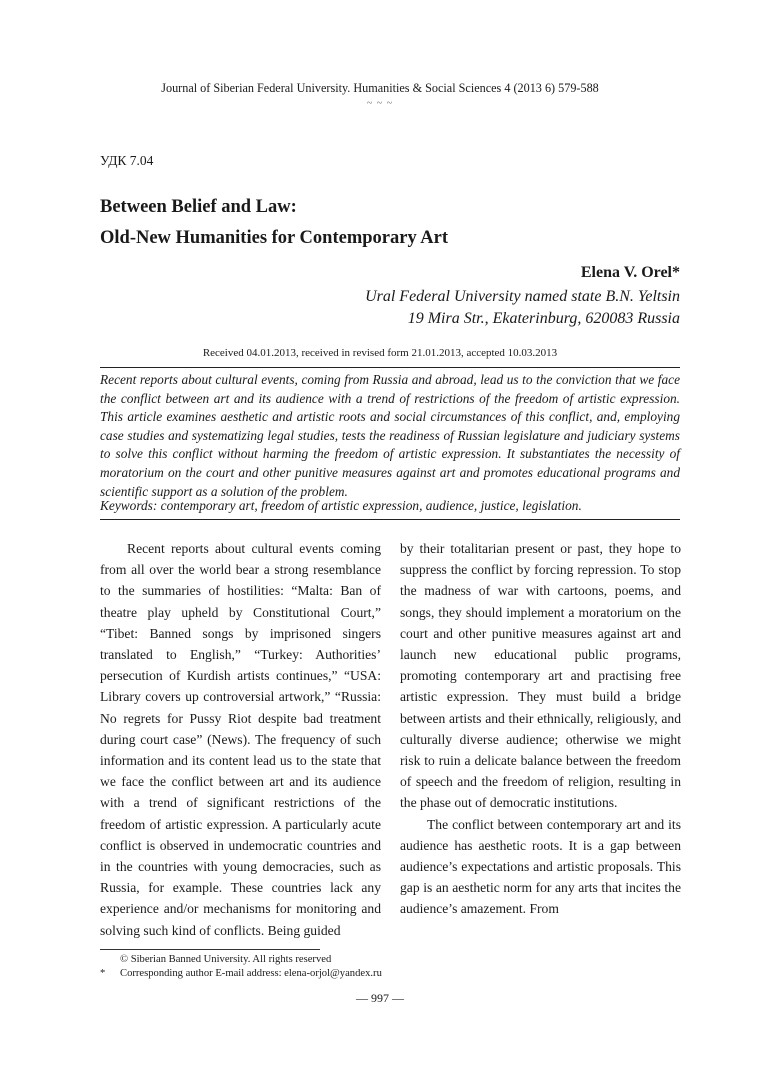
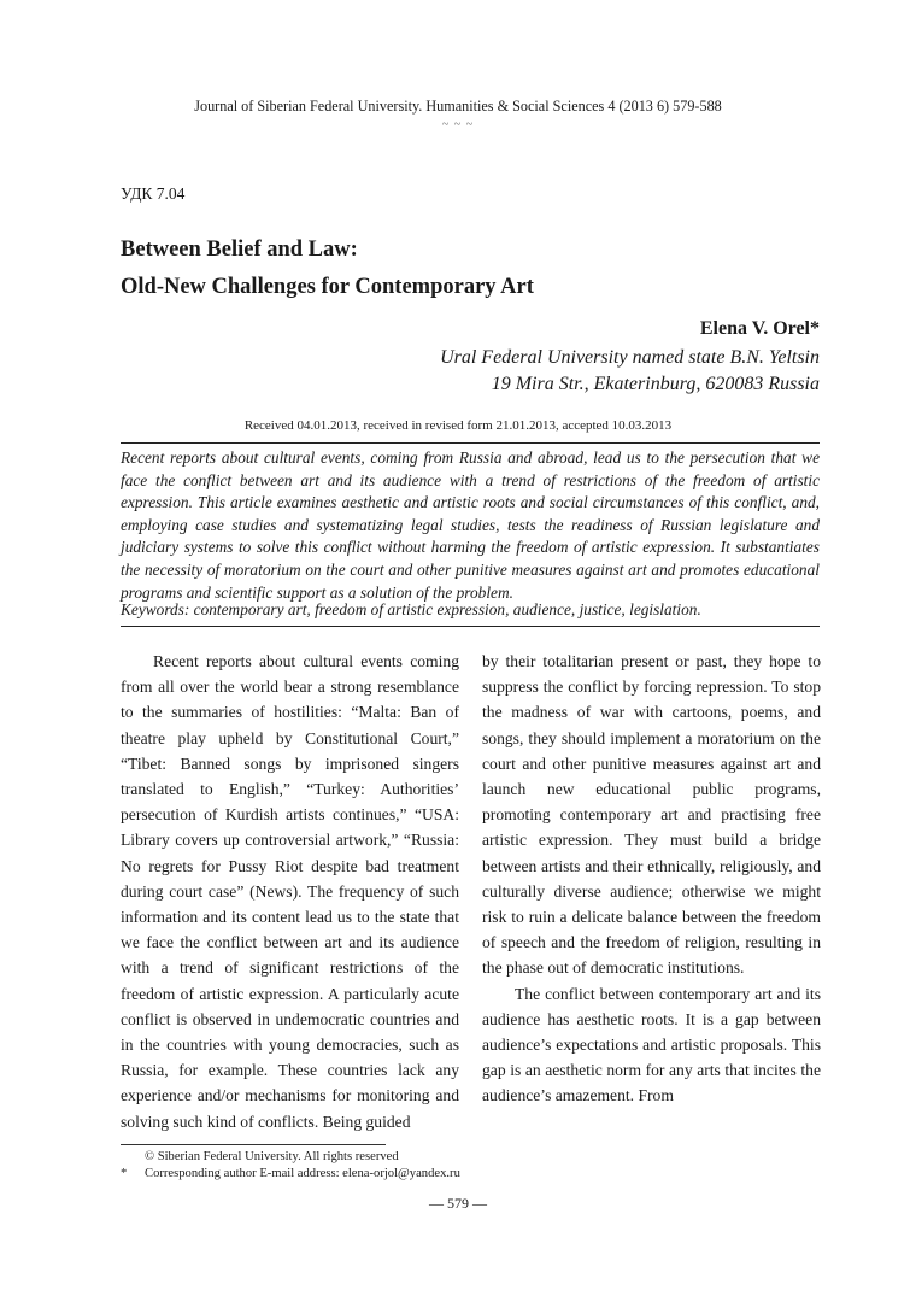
  Journal of Siberian Federal University. Humanities & Social Sciences 4 (2013 6) 579-588
  ~ ~ ~
  УДК 7.04
  Between Belief and Law:
- Old-New Humanities for Contemporary Art
+ Old-New Challenges for Contemporary Art
  Elena V. Orel*
  Ural Federal University named state B.N. Yeltsin
  19 Mira Str., Ekaterinburg, 620083 Russia
  Received 04.01.2013, received in revised form 21.01.2013, accepted 10.03.2013
- Recent reports about cultural events, coming from Russia and abroad, lead us to the conviction that we face the conflict between art and its audience with a trend of restrictions of the freedom of artistic expression. This article examines aesthetic and artistic roots and social circumstances of this conflict, and, employing case studies and systematizing legal studies, tests the readiness of Russian legislature and judiciary systems to solve this conflict without harming the freedom of artistic expression. It substantiates the necessity of moratorium on the court and other punitive measures against art and promotes educational programs and scientific support as a solution of the problem.
+ Recent reports about cultural events, coming from Russia and abroad, lead us to the persecution that we face the conflict between art and its audience with a trend of restrictions of the freedom of artistic expression. This article examines aesthetic and artistic roots and social circumstances of this conflict, and, employing case studies and systematizing legal studies, tests the readiness of Russian legislature and judiciary systems to solve this conflict without harming the freedom of artistic expression. It substantiates the necessity of moratorium on the court and other punitive measures against art and promotes educational programs and scientific support as a solution of the problem.
  Keywords: contemporary art, freedom of artistic expression, audience, justice, legislation.
  Recent reports about cultural events coming from all over the world bear a strong resemblance to the summaries of hostilities: “Malta: Ban of theatre play upheld by Constitutional Court,” “Tibet: Banned songs by imprisoned singers translated to English,” “Turkey: Authorities’ persecution of Kurdish artists continues,” “USA: Library covers up controversial artwork,” “Russia: No regrets for Pussy Riot despite bad treatment during court case” (News). The frequency of such information and its content lead us to the state that we face the conflict between art and its audience with a trend of significant restrictions of the freedom of artistic expression. A particularly acute conflict is observed in undemocratic countries and in the countries with young democracies, such as Russia, for example. These countries lack any experience and/or mechanisms for monitoring and solving such kind of conflicts. Being guided
  by their totalitarian present or past, they hope to suppress the conflict by forcing repression. To stop the madness of war with cartoons, poems, and songs, they should implement a moratorium on the court and other punitive measures against art and launch new educational public programs, promoting contemporary art and practising free artistic expression. They must build a bridge between artists and their ethnically, religiously, and culturally diverse audience; otherwise we might risk to ruin a delicate balance between the freedom of speech and the freedom of religion, resulting in the phase out of democratic institutions.
  The conflict between contemporary art and its audience has aesthetic roots. It is a gap between audience’s expectations and artistic proposals. This gap is an aesthetic norm for any arts that incites the audience’s amazement. From
- © Siberian Banned University. All rights reserved
+ © Siberian Federal University. All rights reserved
  * Corresponding author E-mail address: elena-orjol@yandex.ru
- — 997 —
+ — 579 —
